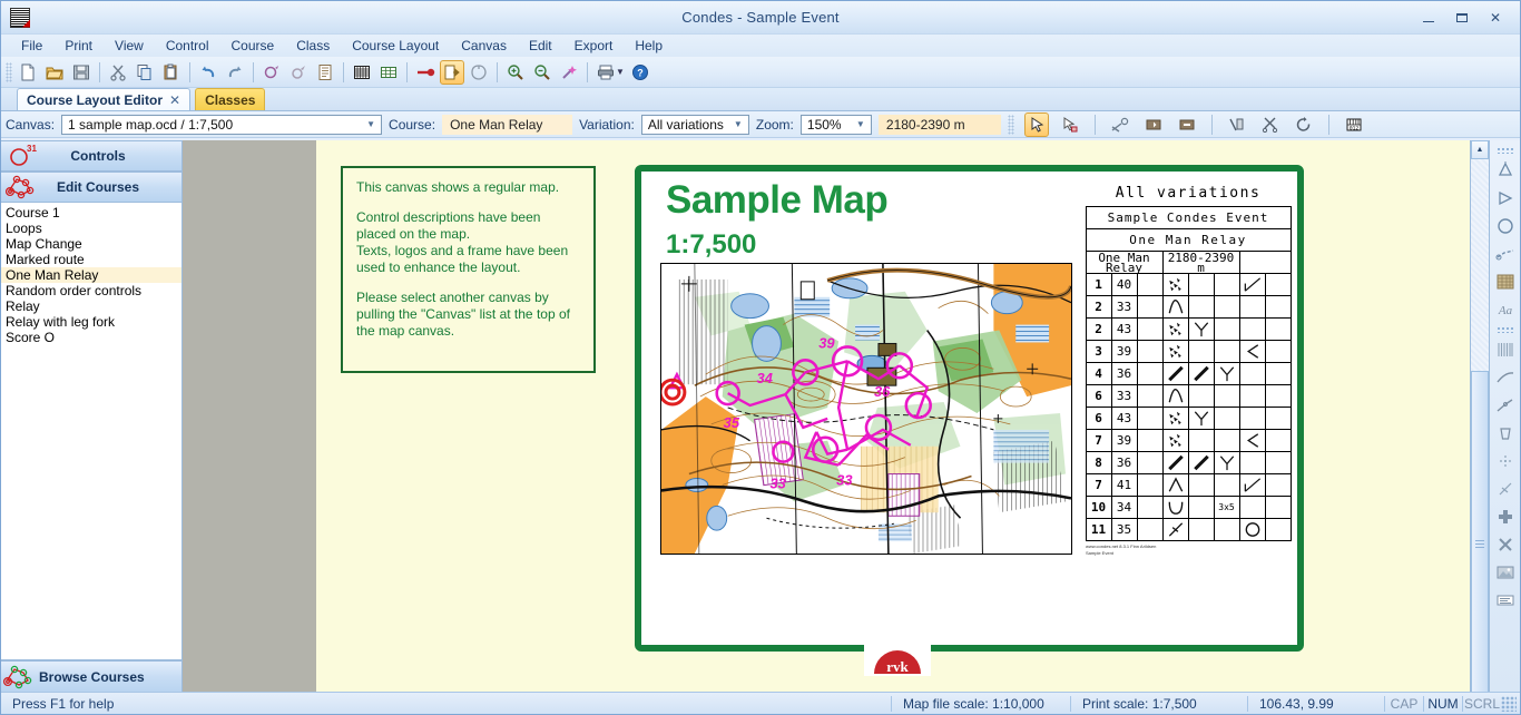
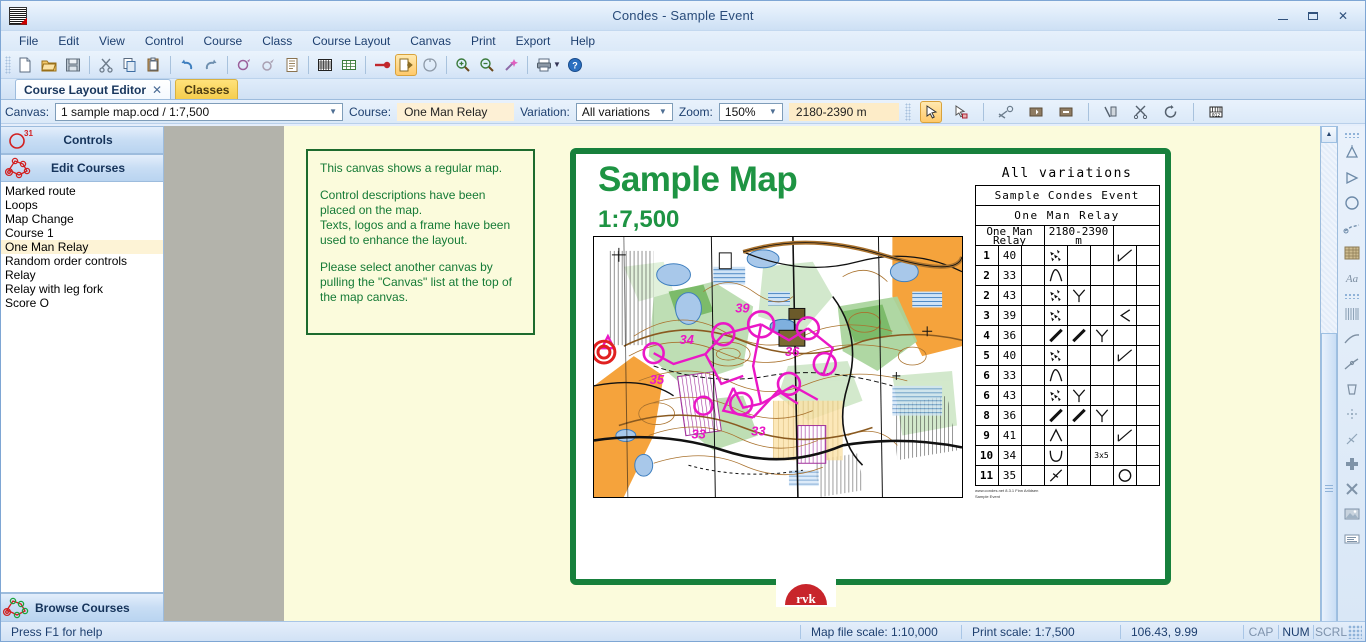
  Condes - Sample Event
  ✕
  File
- Print
+ Edit
  View
  Control
  Course
  Class
  Course Layout
  Canvas
- Edit
+ Print
  Export
  Help
  ▼
  ?
  Course Layout Editor
  ✕
  Classes
  Canvas:
  1 sample map.ocd / 1:7,500
  ▼
  Course:
  One Man Relay
  Variation:
  All variations
  ▼
  Zoom:
  150%
  ▼
  2180-2390 m
  31
  Controls
  Edit Courses
- Course 1
+ Marked route
  Loops
  Map Change
- Marked route
+ Course 1
  One Man Relay
  Random order controls
  Relay
  Relay with leg fork
  Score O
  Browse Courses
  This canvas shows a regular map.
  Control descriptions have been placed on the map.
  Texts, logos and a frame have been used to enhance the layout.
  Please select another canvas by pulling the "Canvas" list at the top of the map canvas.
  Sample Map
  1:7,500
  34
  39
  35
  33
  33
  36
  All variations
  Sample Condes Event
  One Man Relay
  One Man Relay	2180-2390 m
  1	40
  2	33
  2	43
  3	39
  4	36
+ 5	40
  6	33
  6	43
- 7	39
  8	36
- 7	41
+ 9	41
  10	34				3x5
  11	35
  rvk
  Aa
  Press F1 for help
  Map file scale: 1:10,000
  Print scale: 1:7,500
  106.43, 9.99
  CAP
  NUM
  SCRL
